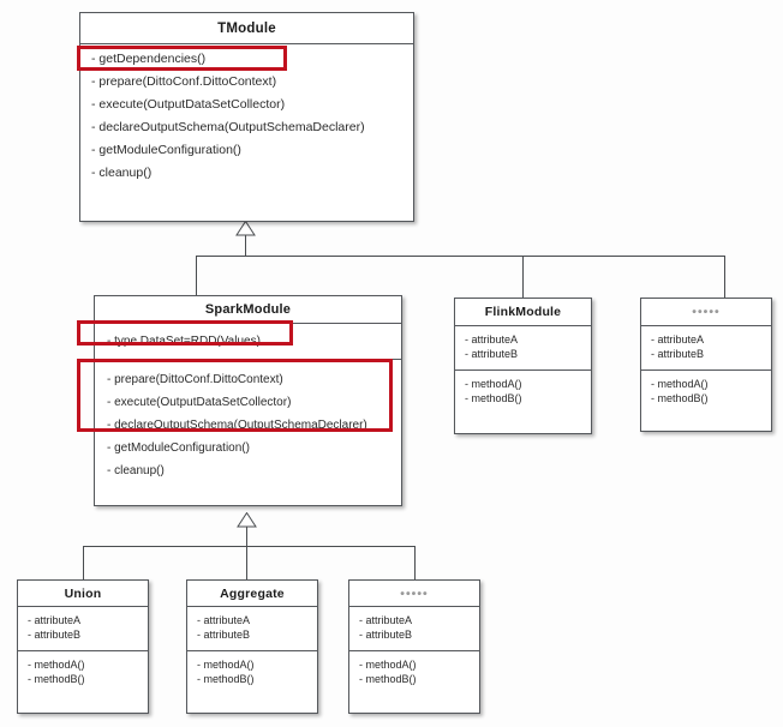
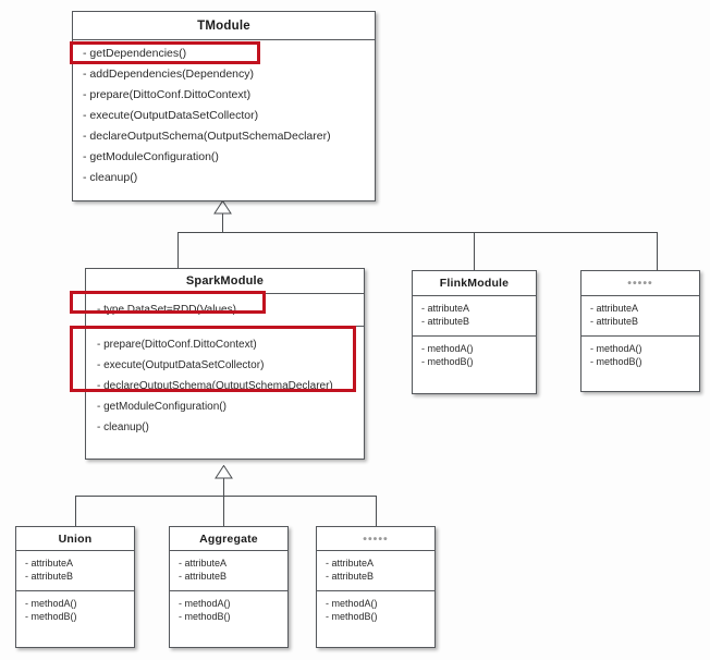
  TModule
  - getDependencies()
+ - addDependencies(Dependency)
  - prepare(DittoConf.DittoContext)
  - execute(OutputDataSetCollector)
  - declareOutputSchema(OutputSchemaDeclarer)
  - getModuleConfiguration()
  - cleanup()
  SparkModule
  - type DataSet=RDD(Values)
  - prepare(DittoConf.DittoContext)
  - execute(OutputDataSetCollector)
  - declareOutputSchema(OutputSchemaDeclarer)
  - getModuleConfiguration()
  - cleanup()
  FlinkModule
  - attributeA
  - attributeB
  - methodA()
  - methodB()
  •••••
  - attributeA
  - attributeB
  - methodA()
  - methodB()
  Union
  - attributeA
  - attributeB
  - methodA()
  - methodB()
  Aggregate
  - attributeA
  - attributeB
  - methodA()
  - methodB()
  •••••
  - attributeA
  - attributeB
  - methodA()
  - methodB()
